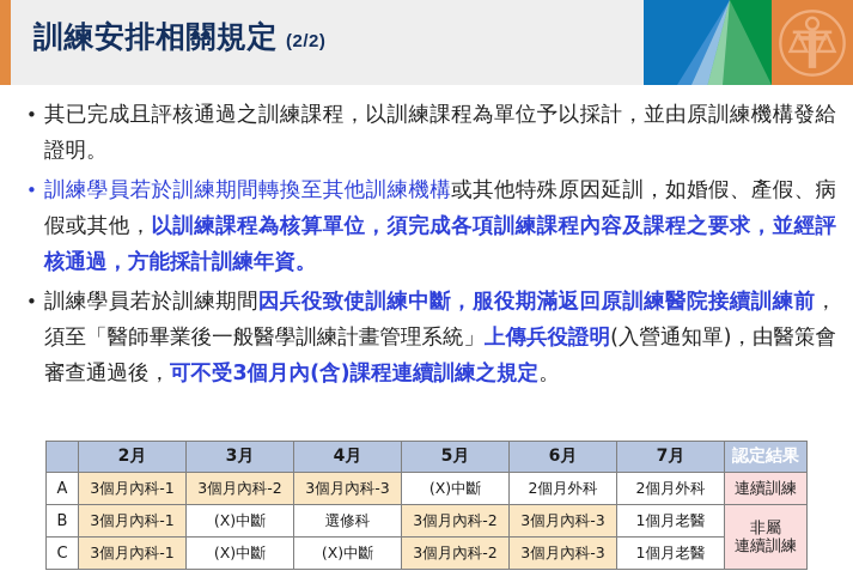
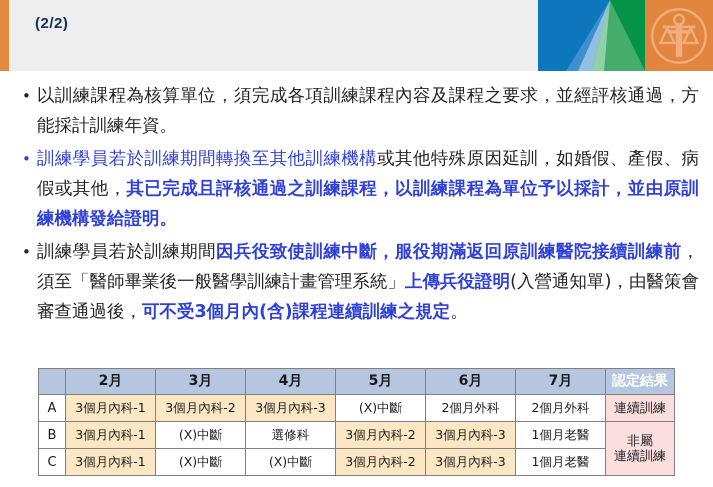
- 訓練安排相關規定
  (2/2)
  •
- 其已完成且評核通過之訓練課程，以訓練課程為單位予以採計，並由原訓練機構發給證明。
+ 以訓練課程為核算單位，須完成各項訓練課程內容及課程之要求，並經評核通過，方能採計訓練年資。
  •
- 訓練學員若於訓練期間轉換至其他訓練機構或其他特殊原因延訓，如婚假、產假、病假或其他，以訓練課程為核算單位，須完成各項訓練課程內容及課程之要求，並經評核通過，方能採計訓練年資。
+ 訓練學員若於訓練期間轉換至其他訓練機構或其他特殊原因延訓，如婚假、產假、病假或其他，其已完成且評核通過之訓練課程，以訓練課程為單位予以採計，並由原訓練機構發給證明。
  •
  訓練學員若於訓練期間因兵役致使訓練中斷，服役期滿返回原訓練醫院接續訓練前，須至「醫師畢業後一般醫學訓練計畫管理系統」上傳兵役證明(入營通知單)，由醫策會審查通過後，可不受3個月內(含)課程連續訓練之規定。
  	2月	3月	4月	5月	6月	7月	認定結果
  A	3個月內科-1	3個月內科-2	3個月內科-3	(X)中斷	2個月外科	2個月外科	連續訓練
  B	3個月內科-1	(X)中斷	選修科	3個月內科-2	3個月內科-3	1個月老醫	非屬 連續訓練
  C	3個月內科-1	(X)中斷	(X)中斷	3個月內科-2	3個月內科-3	1個月老醫
